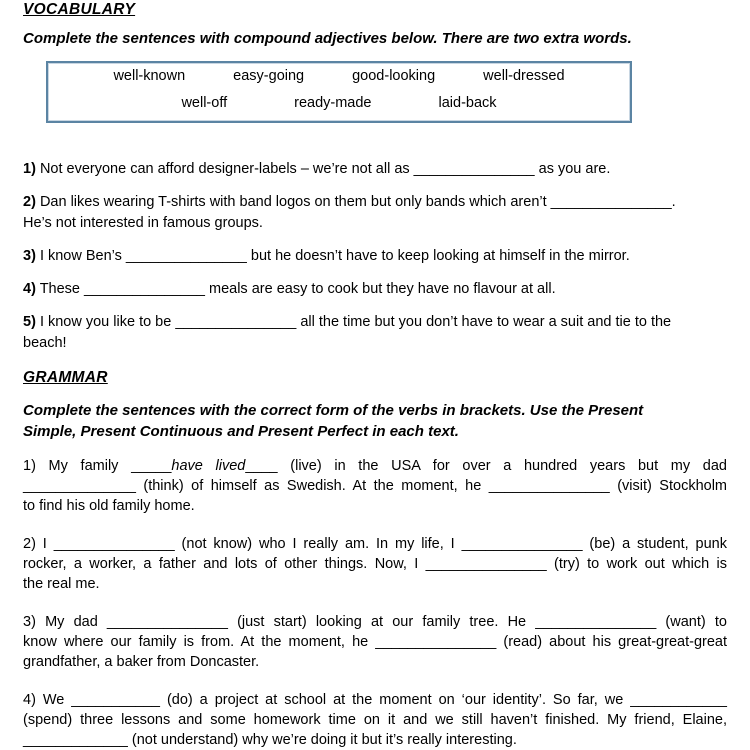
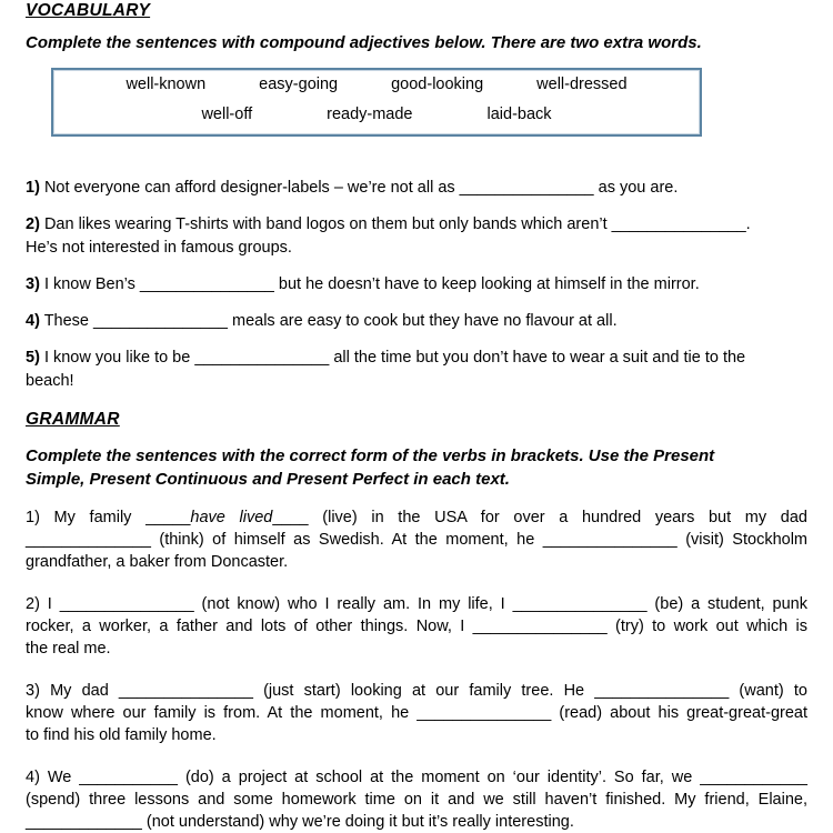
  VOCABULARY
  Complete the sentences with compound adjectives below. There are two extra words.
  well-known
  easy-going
  good-looking
  well-dressed
  well-off
  ready-made
  laid-back
  1) Not everyone can afford designer-labels – we’re not all as _______________ as you are.
  2) Dan likes wearing T-shirts with band logos on them but only bands which aren’t _______________.
  He’s not interested in famous groups.
  3) I know Ben’s _______________ but he doesn’t have to keep looking at himself in the mirror.
  4) These _______________ meals are easy to cook but they have no flavour at all.
  5) I know you like to be _______________ all the time but you don’t have to wear a suit and tie to the
  beach!
  GRAMMAR
  Complete the sentences with the correct form of the verbs in brackets. Use the Present
  Simple, Present Continuous and Present Perfect in each text.
  1) My family _____have lived____ (live) in the USA for over a hundred years but my dad
  ______________ (think) of himself as Swedish. At the moment, he _______________ (visit) Stockholm
- to find his old family home.
+ grandfather, a baker from Doncaster.
  2) I _______________ (not know) who I really am. In my life, I _______________ (be) a student, punk
  rocker, a worker, a father and lots of other things. Now, I _______________ (try) to work out which is
  the real me.
  3) My dad _______________ (just start) looking at our family tree. He _______________ (want) to
  know where our family is from. At the moment, he _______________ (read) about his great-great-great
- grandfather, a baker from Doncaster.
+ to find his old family home.
  4) We ___________ (do) a project at school at the moment on ‘our identity’. So far, we ____________
  (spend) three lessons and some homework time on it and we still haven’t finished. My friend, Elaine,
  _____________ (not understand) why we’re doing it but it’s really interesting.
